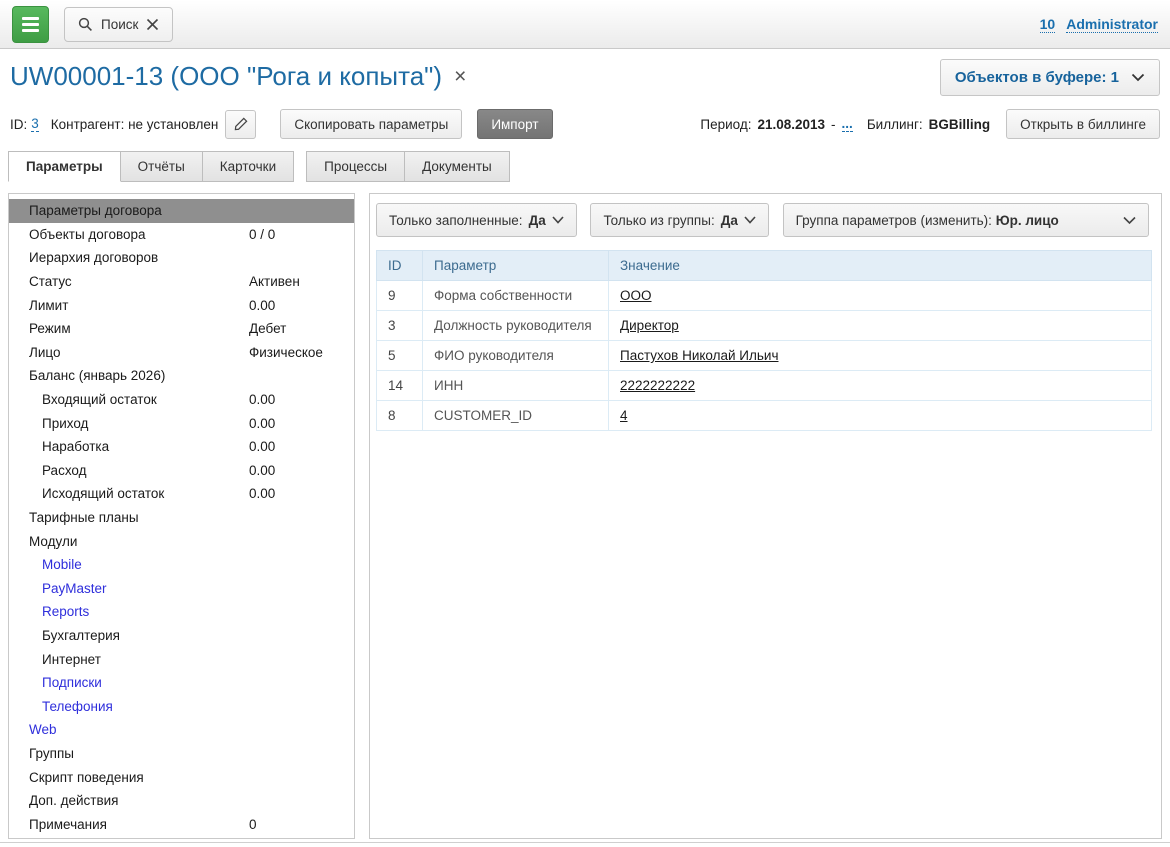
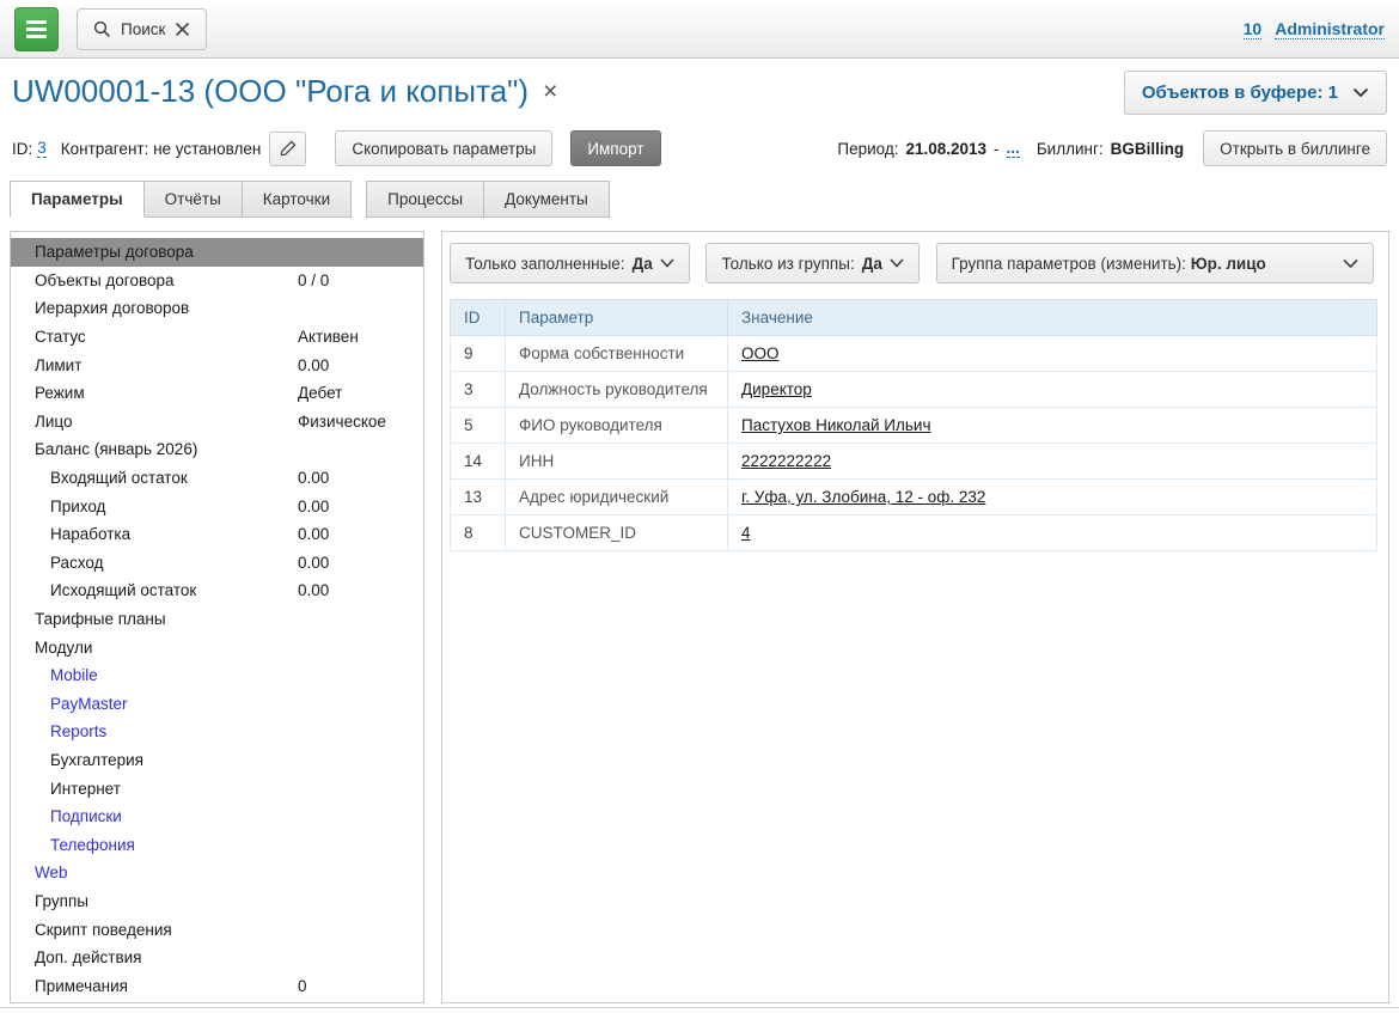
  Поиск
  10
  Administrator
  UW00001-13 (ООО "Рога и копыта")
  ×
  Объектов в буфере: 1
  ID:
  3
  Контрагент: не установлен
  Скопировать параметры
  Импорт
  Период:
  21.08.2013
  -
  ...
  Биллинг:
  BGBilling
  Открыть в биллинге
  Параметры
  Отчёты
  Карточки
  Процессы
  Документы
  Параметры договора
  Объекты договора
  0 / 0
  Иерархия договоров
  Статус
  Активен
  Лимит
  0.00
  Режим
  Дебет
  Лицо
  Физическое
  Баланс (январь 2026)
  Входящий остаток
  0.00
  Приход
  0.00
  Наработка
  0.00
  Расход
  0.00
  Исходящий остаток
  0.00
  Тарифные планы
  Модули
  Mobile
  PayMaster
  Reports
  Бухгалтерия
  Интернет
  Подписки
  Телефония
  Web
  Группы
  Скрипт поведения
  Доп. действия
  Примечания
  0
  Только заполненные:
  Да
  Только из группы:
  Да
  Группа параметров (изменить): Юр. лицо
  ID	Параметр	Значение
  9	Форма собственности	ООО
  3	Должность руководителя	Директор
  5	ФИО руководителя	Пастухов Николай Ильич
  14	ИНН	2222222222
+ 13	Адрес юридический	г. Уфа, ул. Злобина, 12 - оф. 232
  8	CUSTOMER_ID	4
